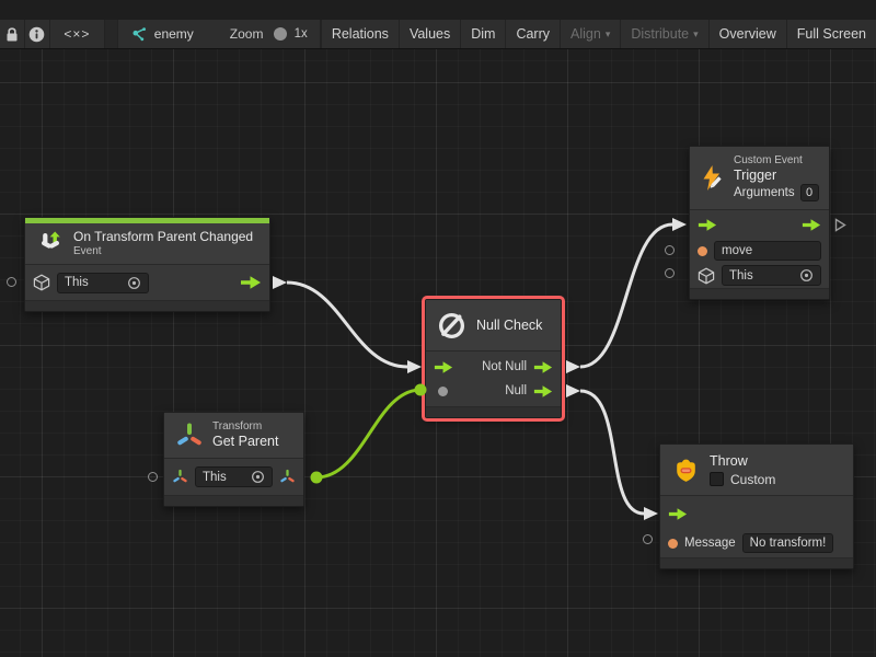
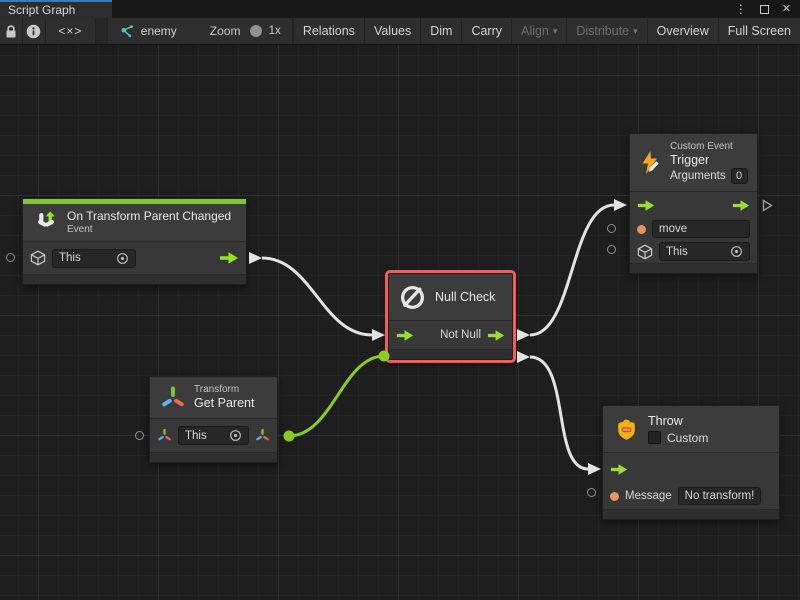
+ Script Graph
+ ⋮
+ ✕
  <×>
  enemy
  Zoom
  1x
  Relations
  Values
  Dim
  Carry
  Align
  ▾
  Distribute
  ▾
  Overview
  Full Screen
  On Transform Parent Changed
  Event
  This
  Transform
  Get Parent
  This
  Null Check
  Not Null
- Null
  Custom Event
  Trigger
  Arguments
  0
  move
  This
  Throw
  Custom
  Message
  No transform!
